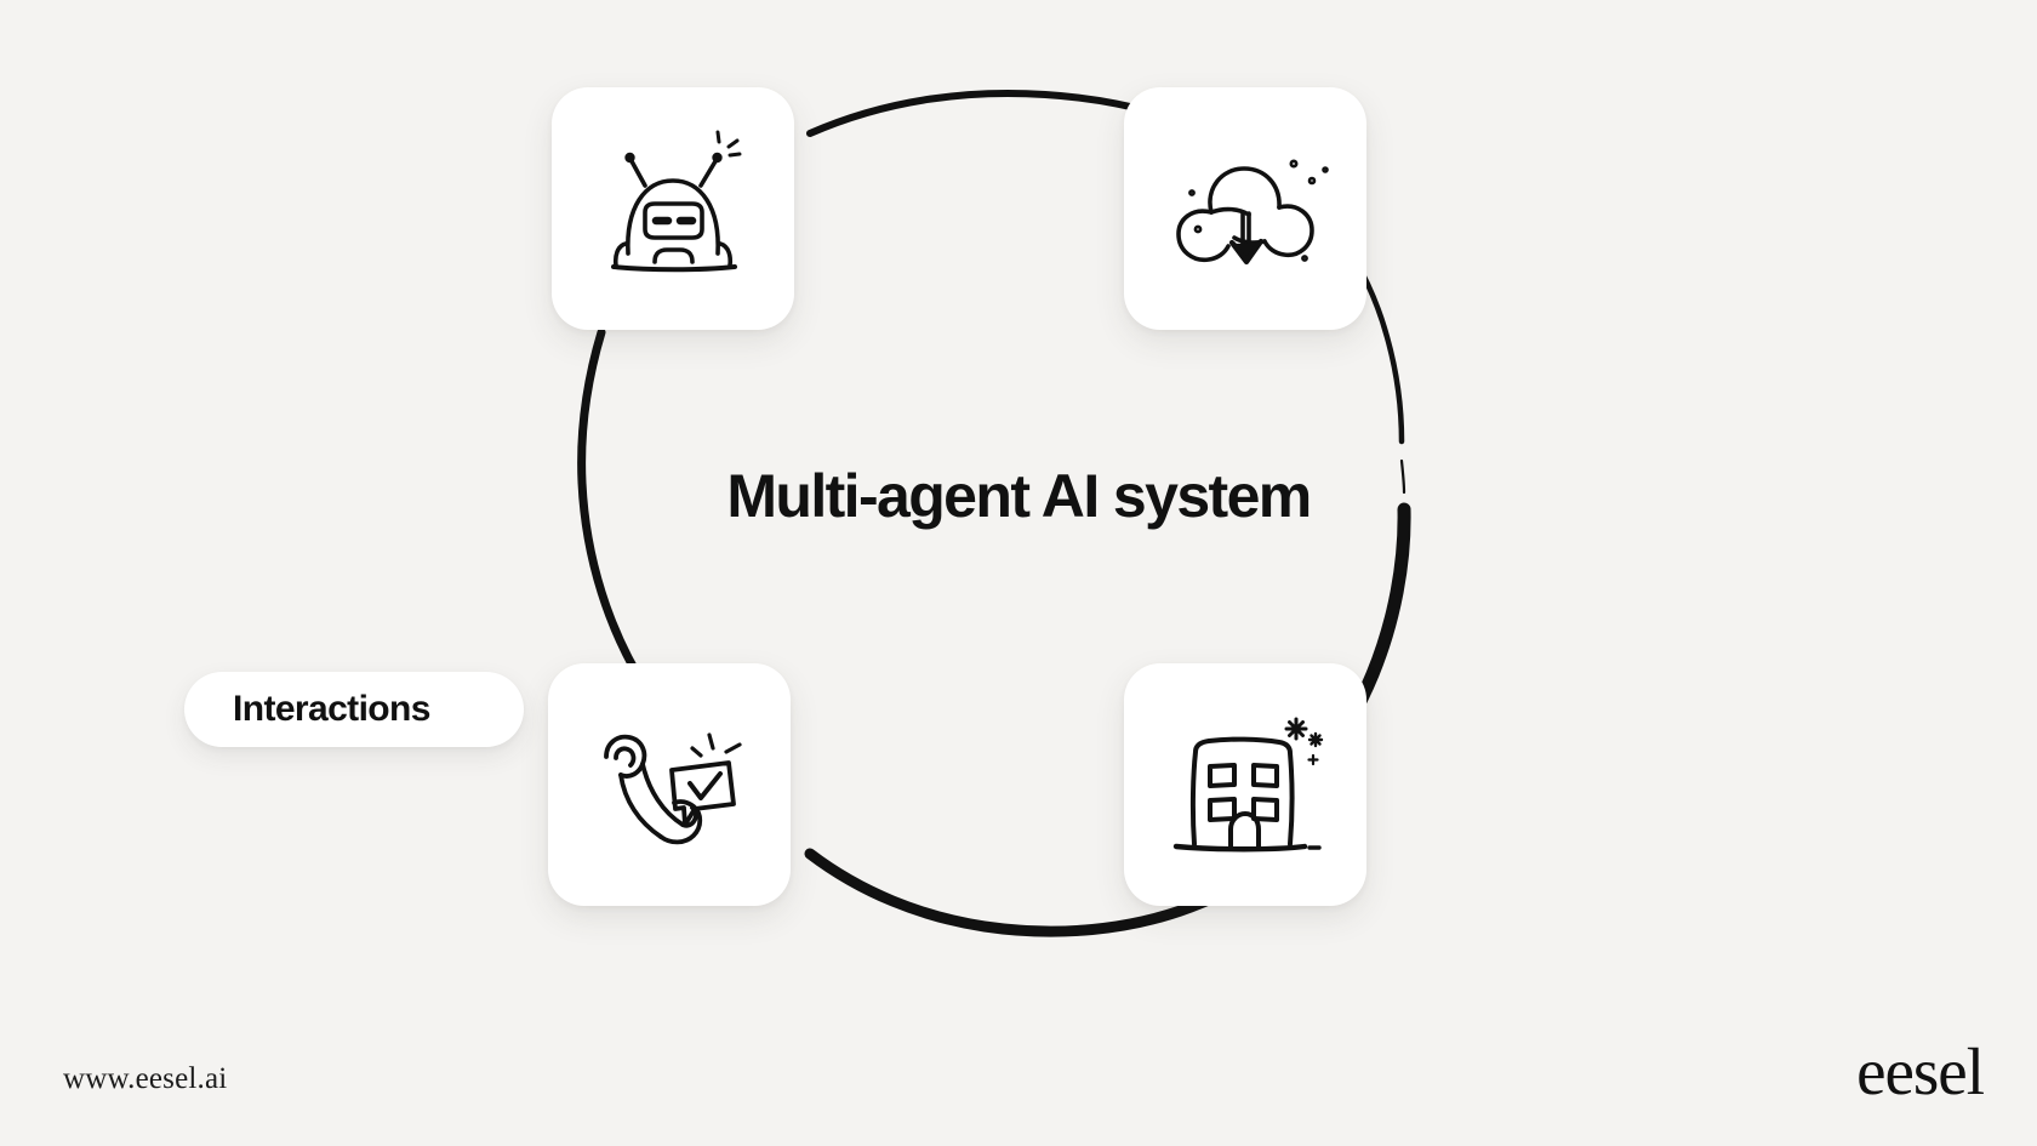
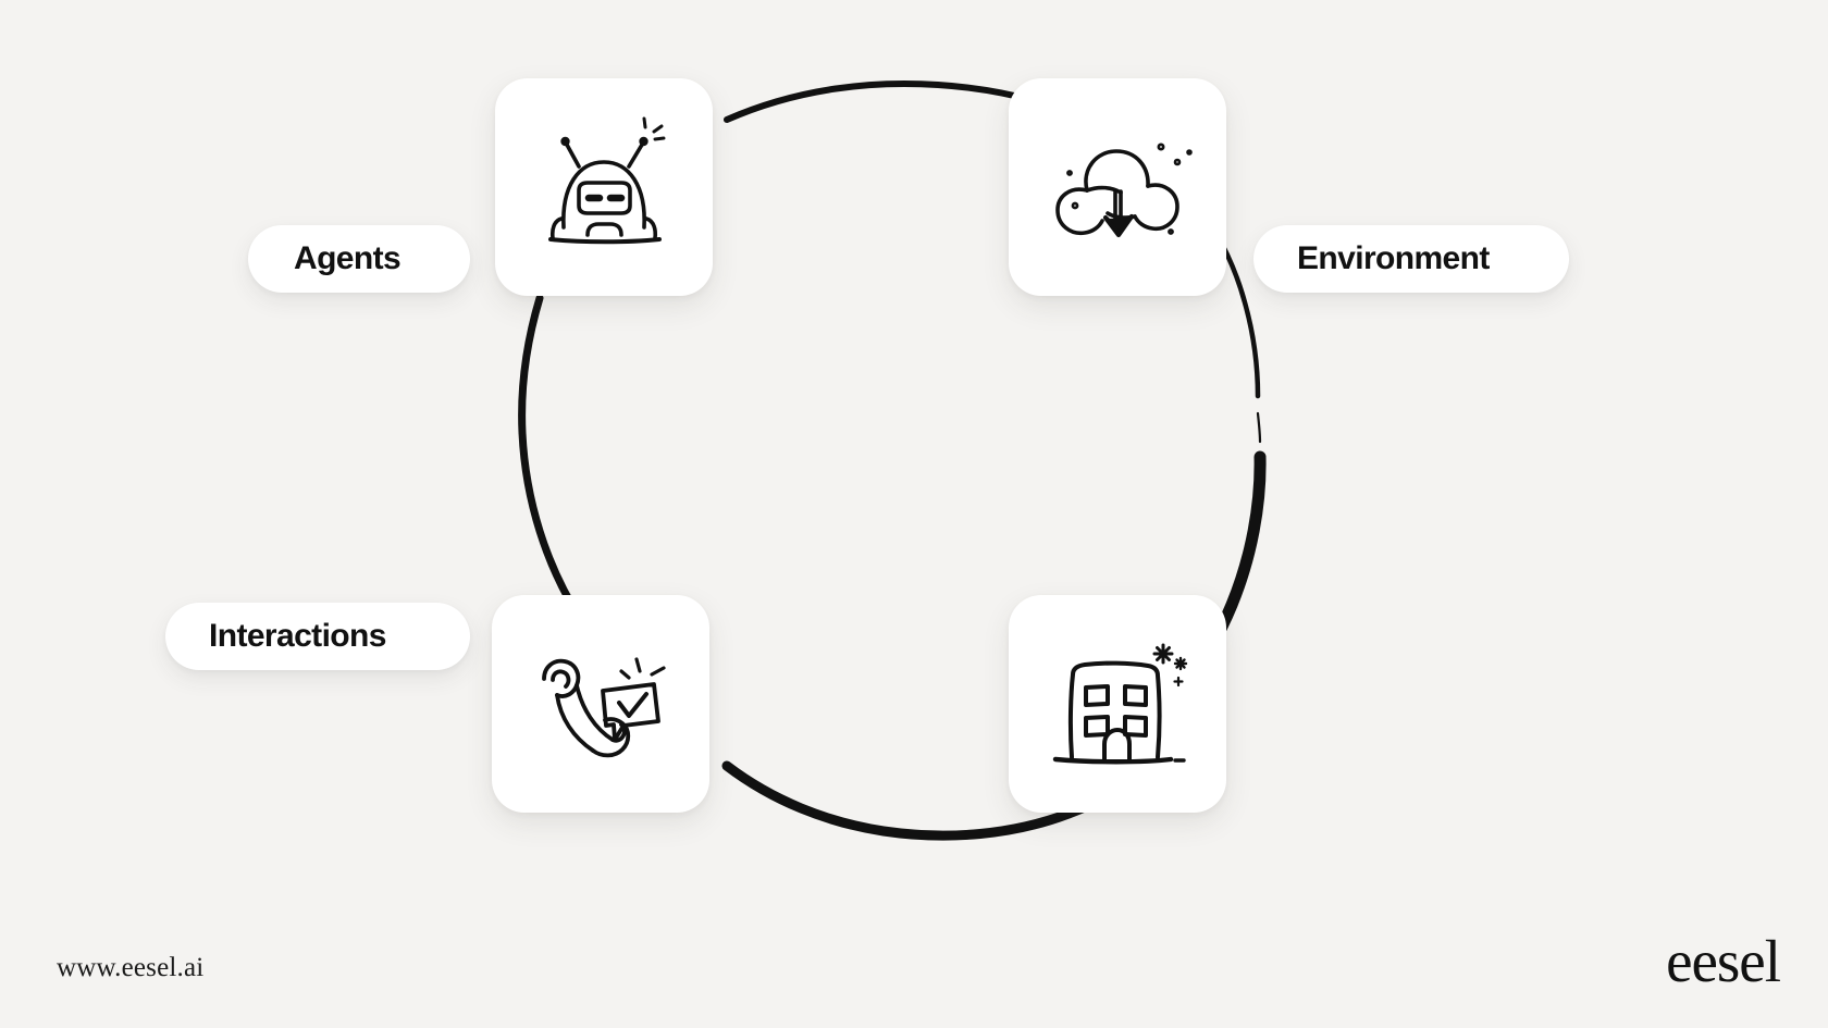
+ Agents
+ Environment
  Interactions
- Multi-agent AI system
  www.eesel.ai
  eesel
